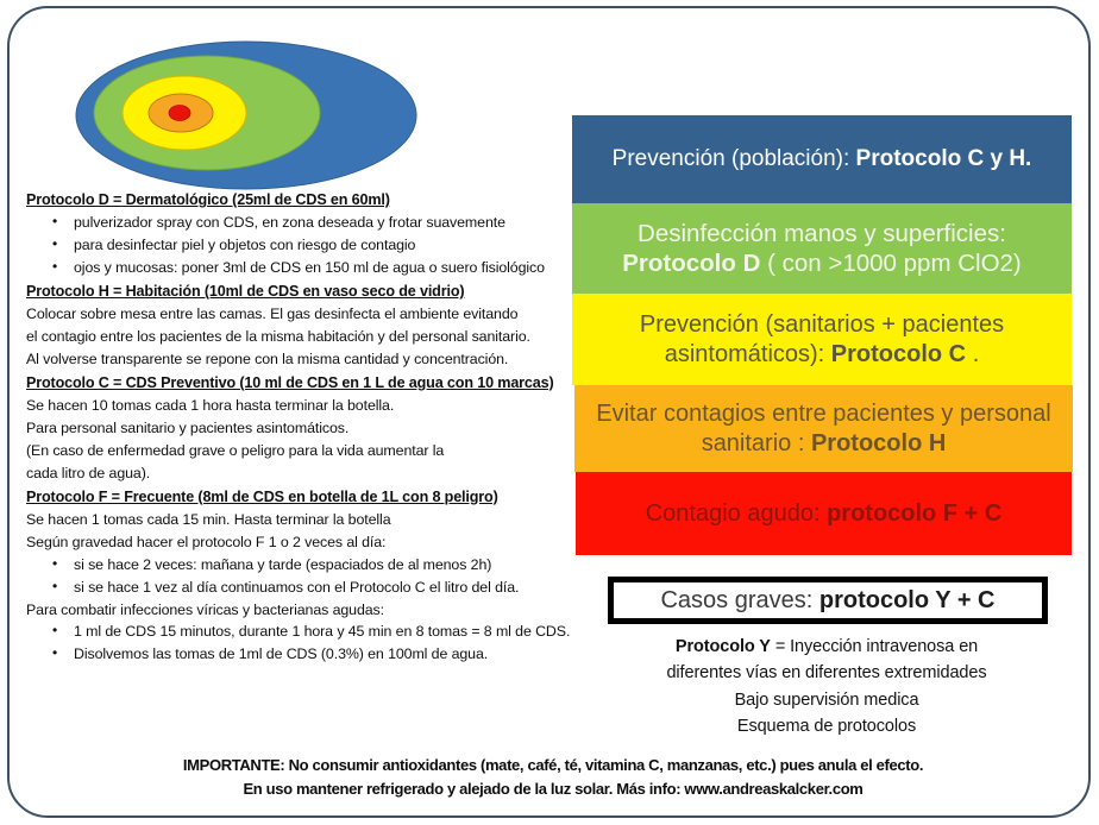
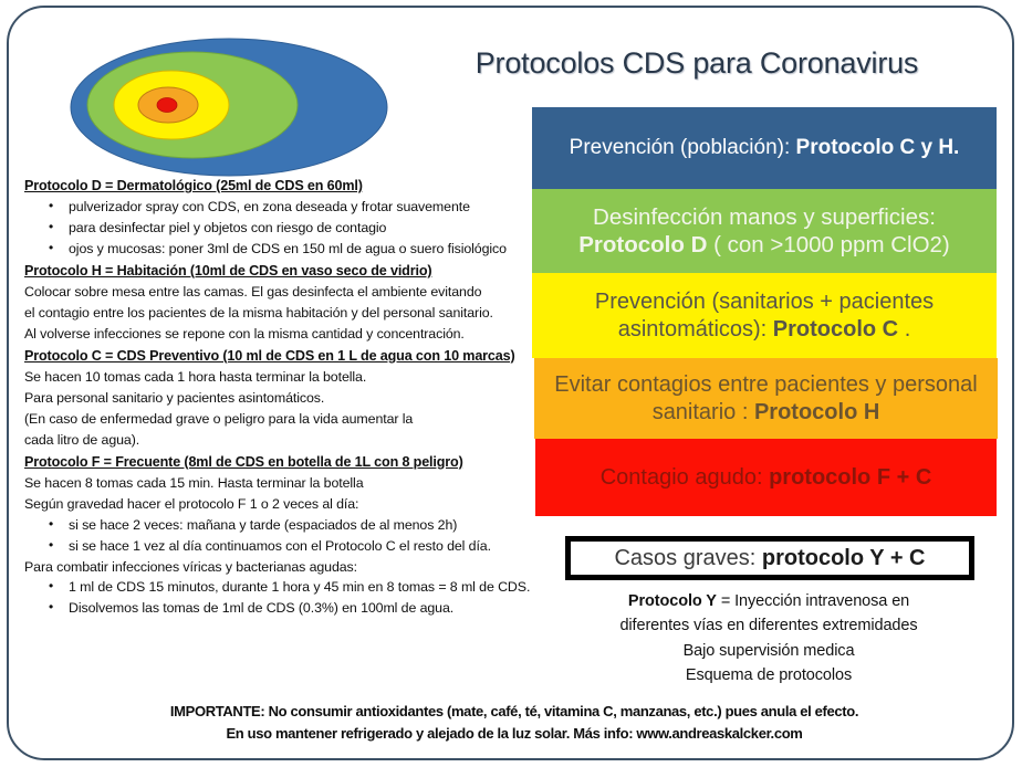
+ Protocolos CDS para Coronavirus
  Protocolo D = Dermatológico (25ml de CDS en 60ml)
  pulverizador spray con CDS, en zona deseada y frotar suavemente
  para desinfectar piel y objetos con riesgo de contagio
  ojos y mucosas: poner 3ml de CDS en 150 ml de agua o suero fisiológico
  Protocolo H = Habitación (10ml de CDS en vaso seco de vidrio)
  Colocar sobre mesa entre las camas. El gas desinfecta el ambiente evitando
  el contagio entre los pacientes de la misma habitación y del personal sanitario.
- Al volverse transparente se repone con la misma cantidad y concentración.
+ Al volverse infecciones se repone con la misma cantidad y concentración.
  Protocolo C = CDS Preventivo (10 ml de CDS en 1 L de agua con 10 marcas)
  Se hacen 10 tomas cada 1 hora hasta terminar la botella.
  Para personal sanitario y pacientes asintomáticos.
  (En caso de enfermedad grave o peligro para la vida aumentar la
  cada litro de agua).
  Protocolo F = Frecuente (8ml de CDS en botella de 1L con 8 peligro)
- Se hacen 1 tomas cada 15 min. Hasta terminar la botella
+ Se hacen 8 tomas cada 15 min. Hasta terminar la botella
  Según gravedad hacer el protocolo F 1 o 2 veces al día:
  si se hace 2 veces: mañana y tarde (espaciados de al menos 2h)
- si se hace 1 vez al día continuamos con el Protocolo C el litro del día.
+ si se hace 1 vez al día continuamos con el Protocolo C el resto del día.
  Para combatir infecciones víricas y bacterianas agudas:
  1 ml de CDS 15 minutos, durante 1 hora y 45 min en 8 tomas = 8 ml de CDS.
  Disolvemos las tomas de 1ml de CDS (0.3%) en 100ml de agua.
  Prevención (población): Protocolo C y H.
  Desinfección manos y superficies: Protocolo D ( con >1000 ppm ClO2)
  Prevención (sanitarios + pacientes asintomáticos): Protocolo C .
  Evitar contagios entre pacientes y personal sanitario : Protocolo H
  Contagio agudo: protocolo F + C
  Casos graves: protocolo Y + C
  Protocolo Y = Inyección intravenosa en
  diferentes vías en diferentes extremidades
  Bajo supervisión medica
  Esquema de protocolos
  IMPORTANTE: No consumir antioxidantes (mate, café, té, vitamina C, manzanas, etc.) pues anula el efecto.
  En uso mantener refrigerado y alejado de la luz solar. Más info: www.andreaskalcker.com
